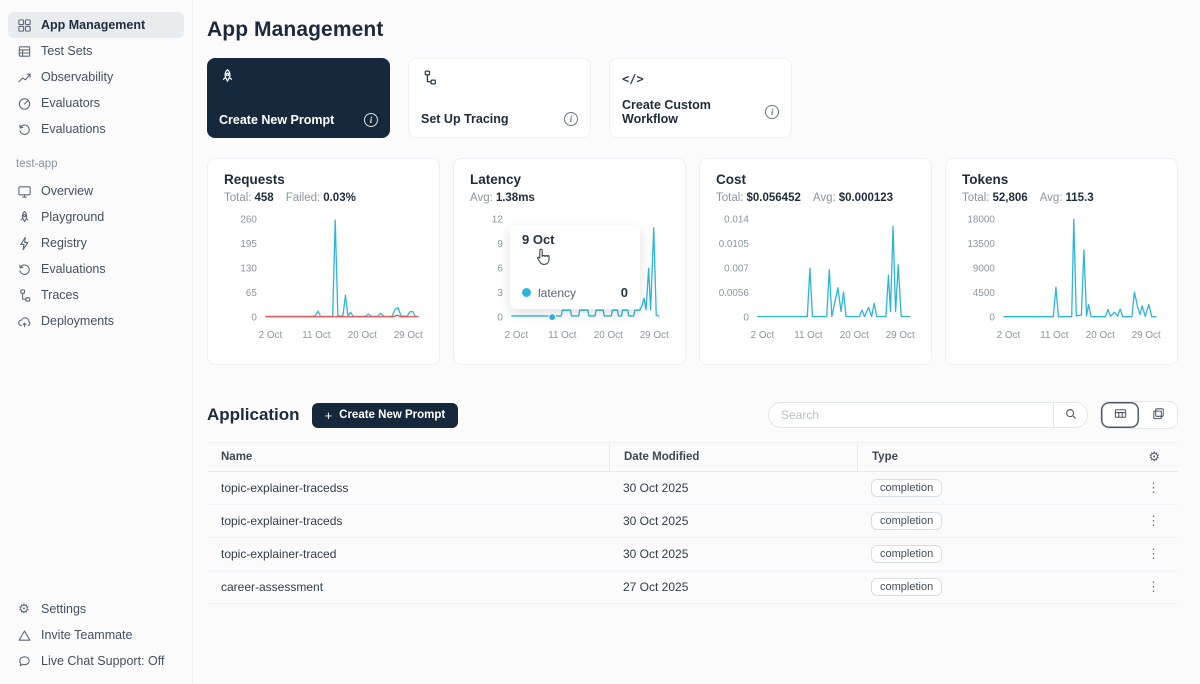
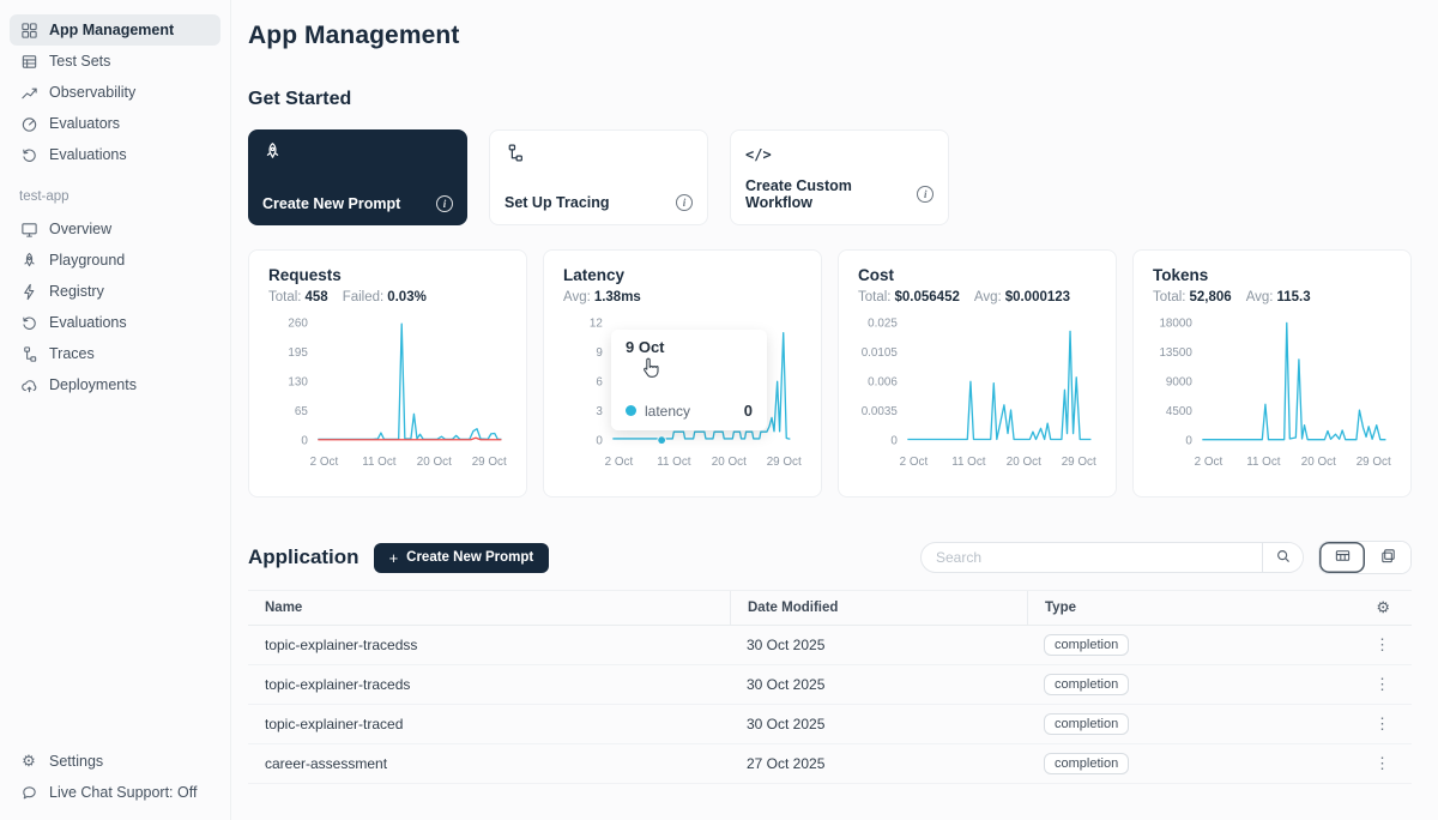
  App Management
  Test Sets
  Observability
  Evaluators
  Evaluations
  test-app
  Overview
  Playground
  Registry
  Evaluations
  Traces
  Deployments
  ⚙
  Settings
- Invite Teammate
  Live Chat Support: Off
  App Management
+ Get Started
  Create New Prompt
  i
  Set Up Tracing
  i
  </>
  Create Custom Workflow
  i
  Requests
  Total: 458
  Failed: 0.03%
  0
  65
  130
  195
  260
  2 Oct
  11 Oct
  20 Oct
  29 Oct
  Latency
  Avg: 1.38ms
  0
  3
  6
  9
  12
  2 Oct
  11 Oct
  20 Oct
  29 Oct
  9 Oct
  latency
  0
  Cost
  Total: $0.056452
  Avg: $0.000123
  0
- 0.0056
+ 0.0035
- 0.007
+ 0.006
  0.0105
- 0.014
+ 0.025
  2 Oct
  11 Oct
  20 Oct
  29 Oct
  Tokens
  Total: 52,806
  Avg: 115.3
  0
  4500
  9000
  13500
  18000
  2 Oct
  11 Oct
  20 Oct
  29 Oct
  Application
  +
  Create New Prompt
  Search
  Name
  Date Modified
  Type
  ⚙
  topic-explainer-tracedss
  30 Oct 2025
  completion
  ⋮
  topic-explainer-traceds
  30 Oct 2025
  completion
  ⋮
  topic-explainer-traced
  30 Oct 2025
  completion
  ⋮
  career-assessment
  27 Oct 2025
  completion
  ⋮
